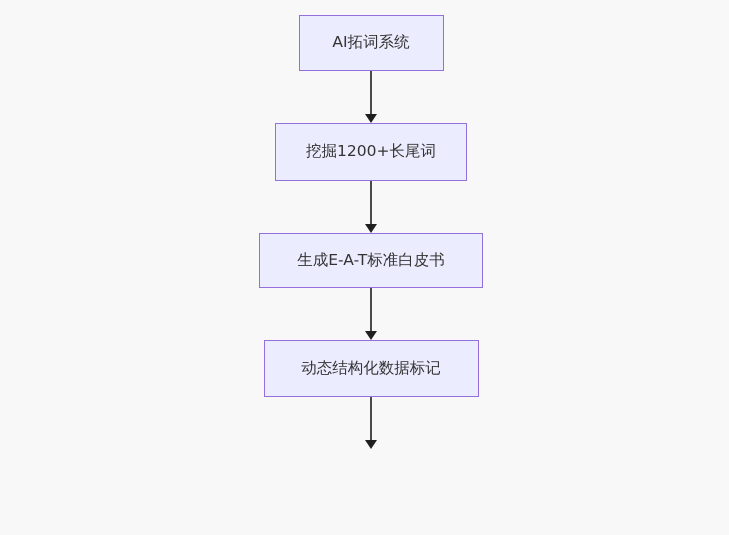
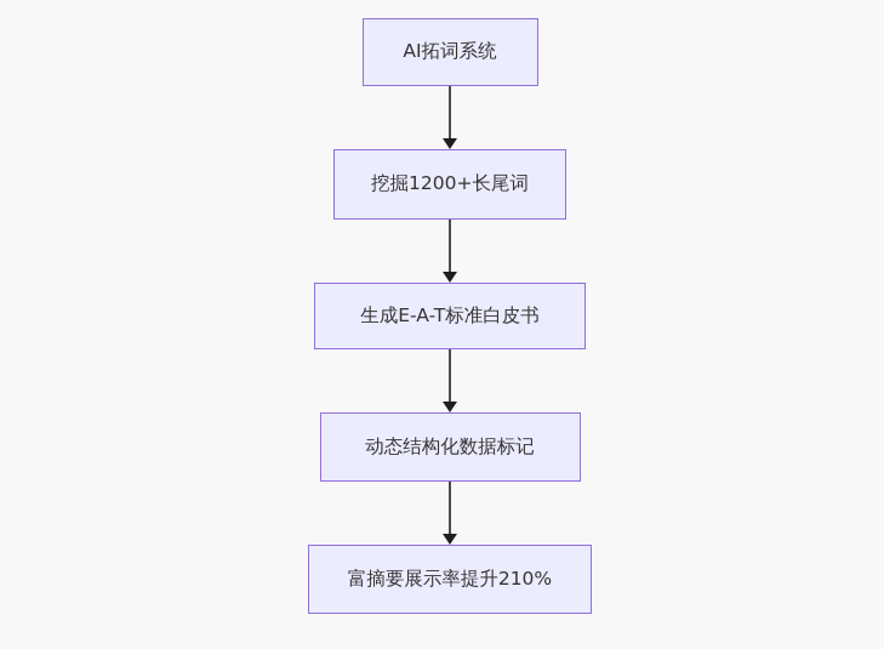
  AI拓词系统
  挖掘1200+长尾词
  生成E-A-T标准白皮书
  动态结构化数据标记
+ 富摘要展示率提升210%
